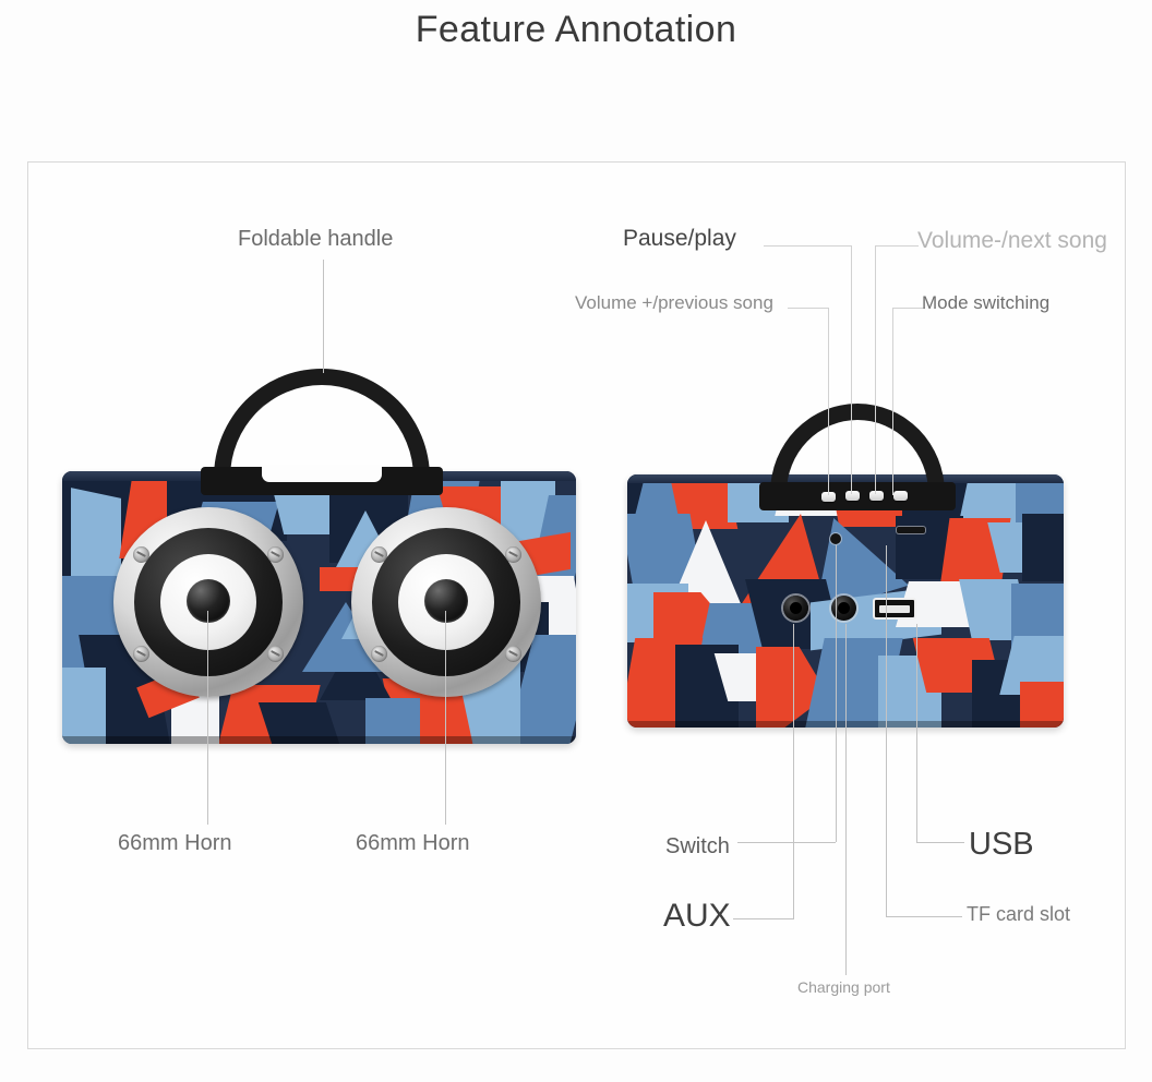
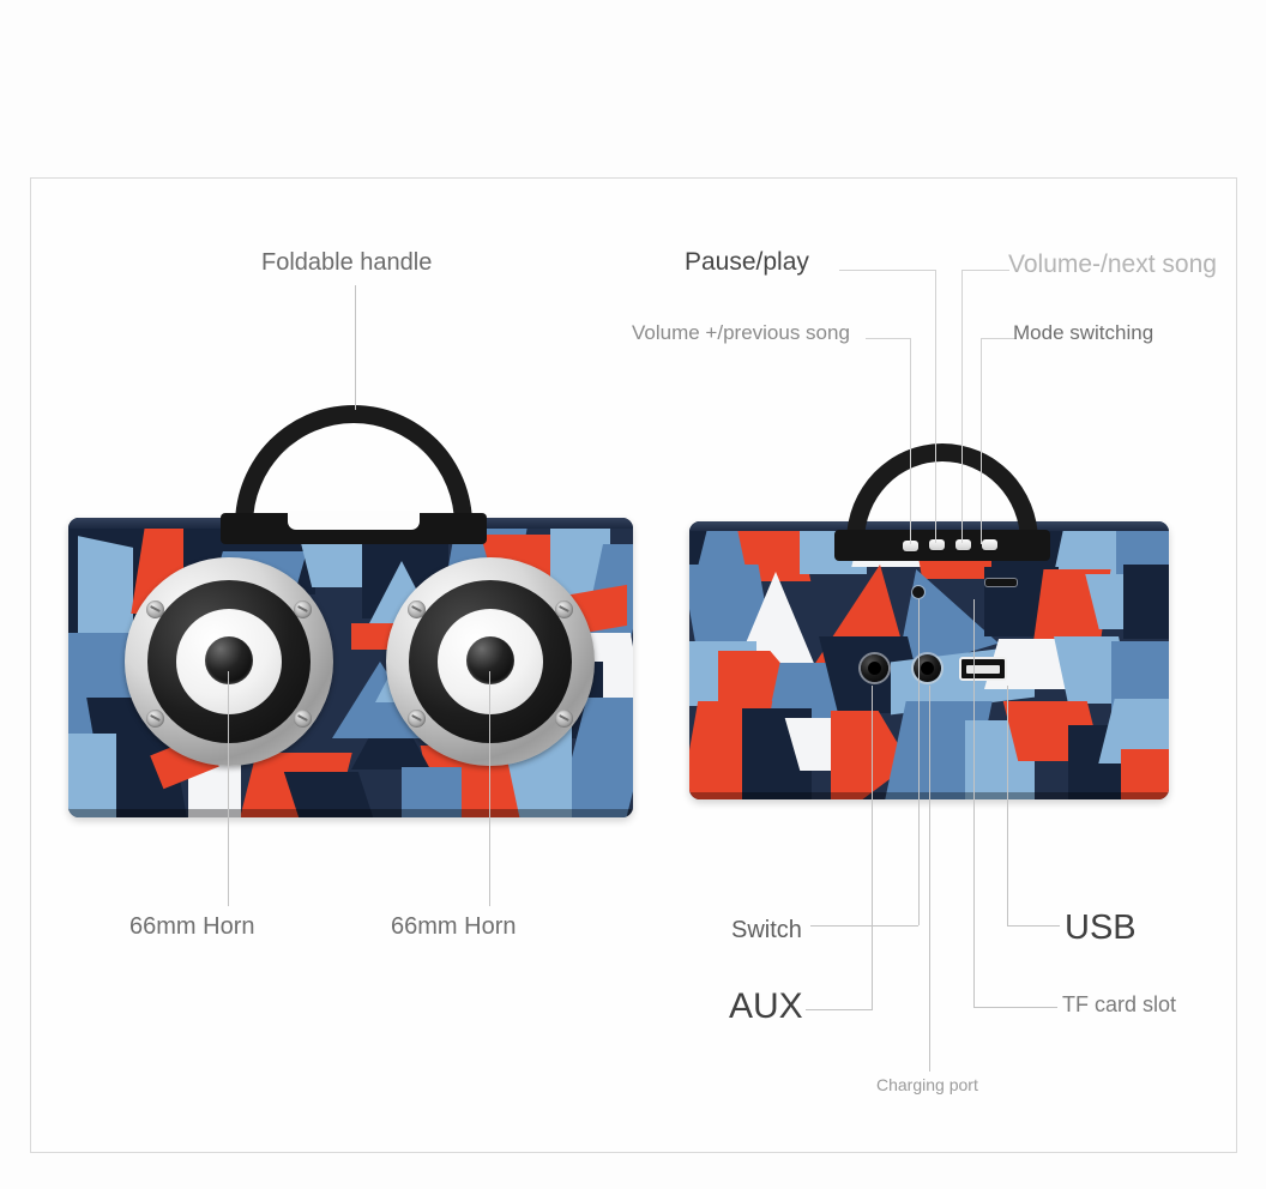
- Feature Annotation
  Foldable handle
  66mm Horn
  66mm Horn
  Pause/play
  Volume-/next song
  Volume +/previous song
  Mode switching
  Switch
  USB
  AUX
  TF card slot
  Charging port
